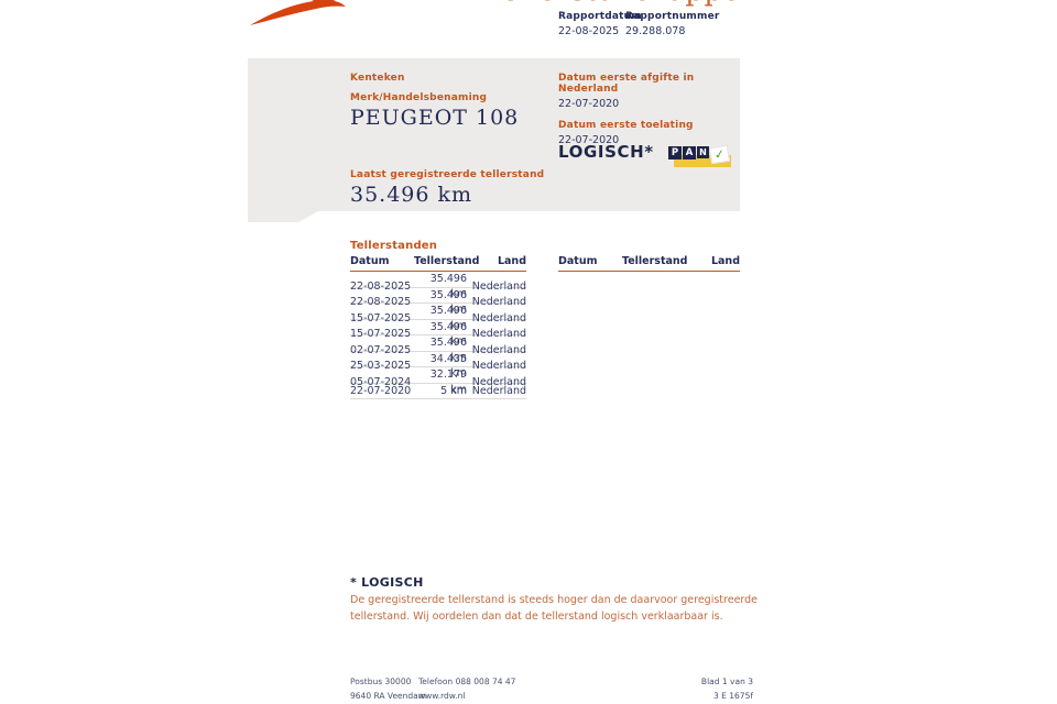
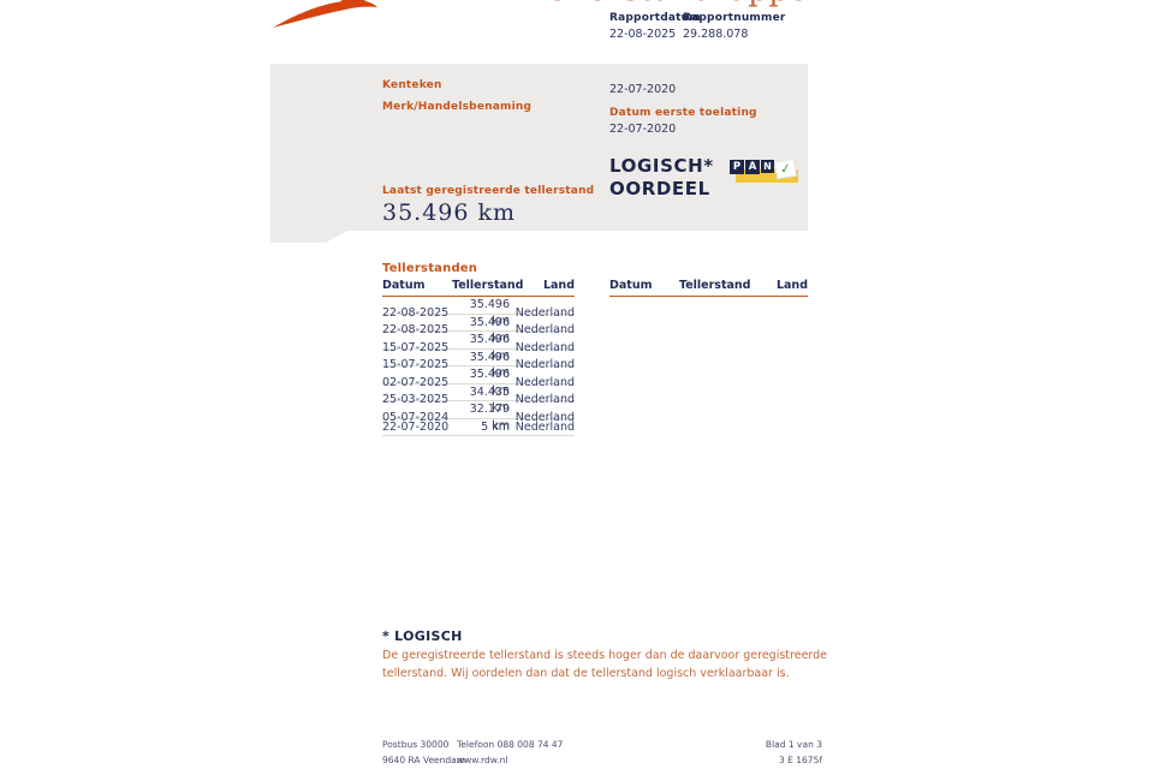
  Rapportdatum
  22-08-2025
  Rapportnummer
  29.288.078
  Kenteken
  Merk/Handelsbenaming
- PEUGEOT 108
- Datum eerste afgifte in Nederland
  22-07-2020
  Datum eerste toelating
  22-07-2020
  LOGISCH*
+ OORDEEL
  P
  A
  N
  Laatst geregistreerde tellerstand
  35.496 km
  Tellerstanden
  Datum
  Tellersta
  Land
  22-08-2025
  35.496 km
  Nederland
  22-08-2025
  35.496 km
  Nederland
  15-07-2025
  35.496 km
  Nederland
  15-07-2025
  35.496 km
  Nederland
  02-07-2025
  35.496 km
  Nederland
  25-03-2025
  34.435 km
  Nederland
  05-07-2024
  32.179 km
  Nederland
  22-07-2020
  5 km
  Nederland
  Datum
  Tellersta
  Land
  * LOGISCH
  De geregistreerde tellerstand is steeds hoger dan de daarvoor geregistreerde tellerstand. Wij oordelen dan dat de tellerstand logisch verklaarbaar is.
  Postbus 30000
  9640 RA Veendam
  Telefoon 088 008 74 47
  www.rdw.nl
  Blad 1 van 3
  3 E 1675f
